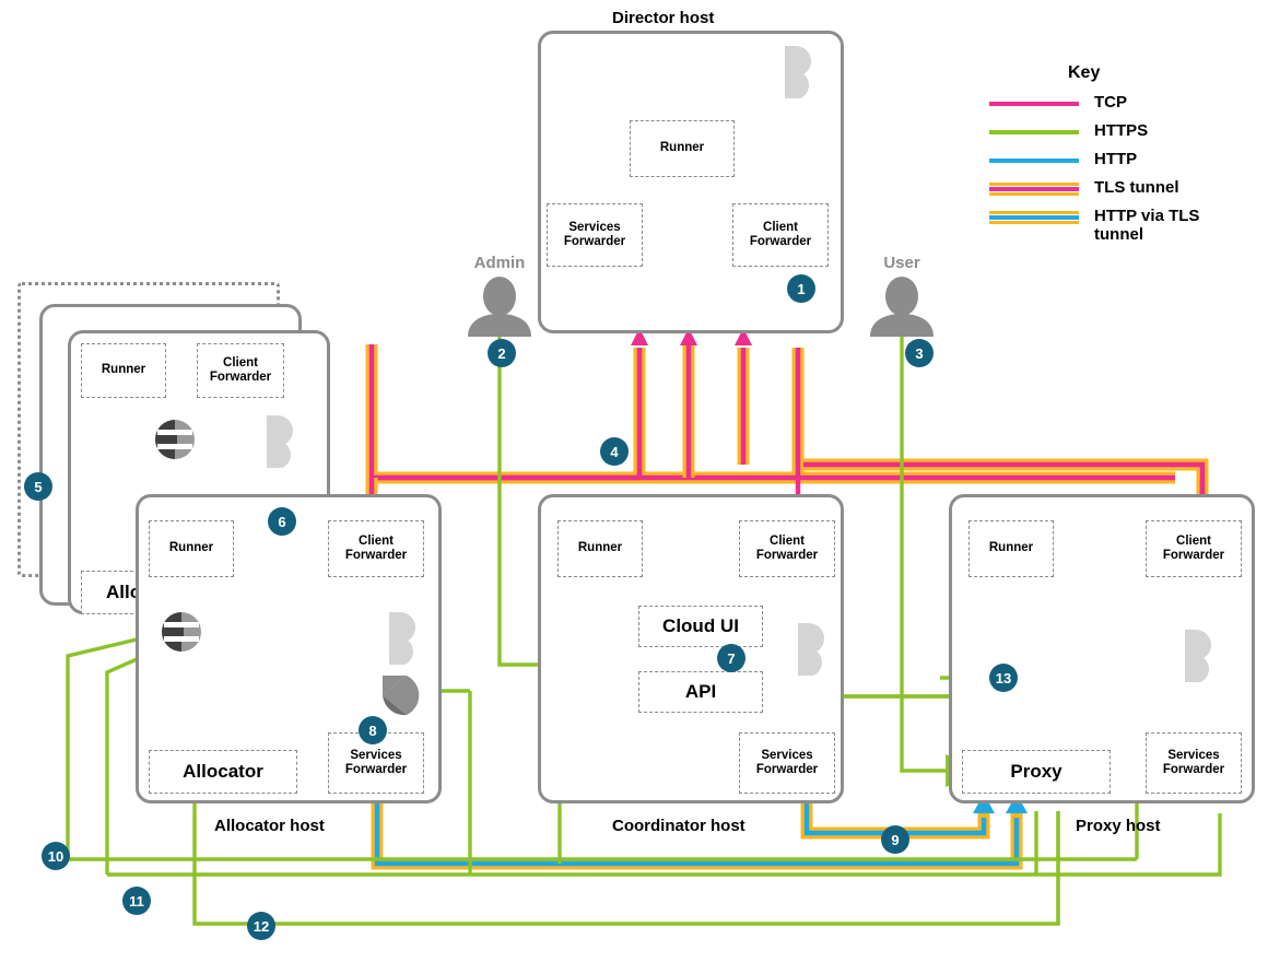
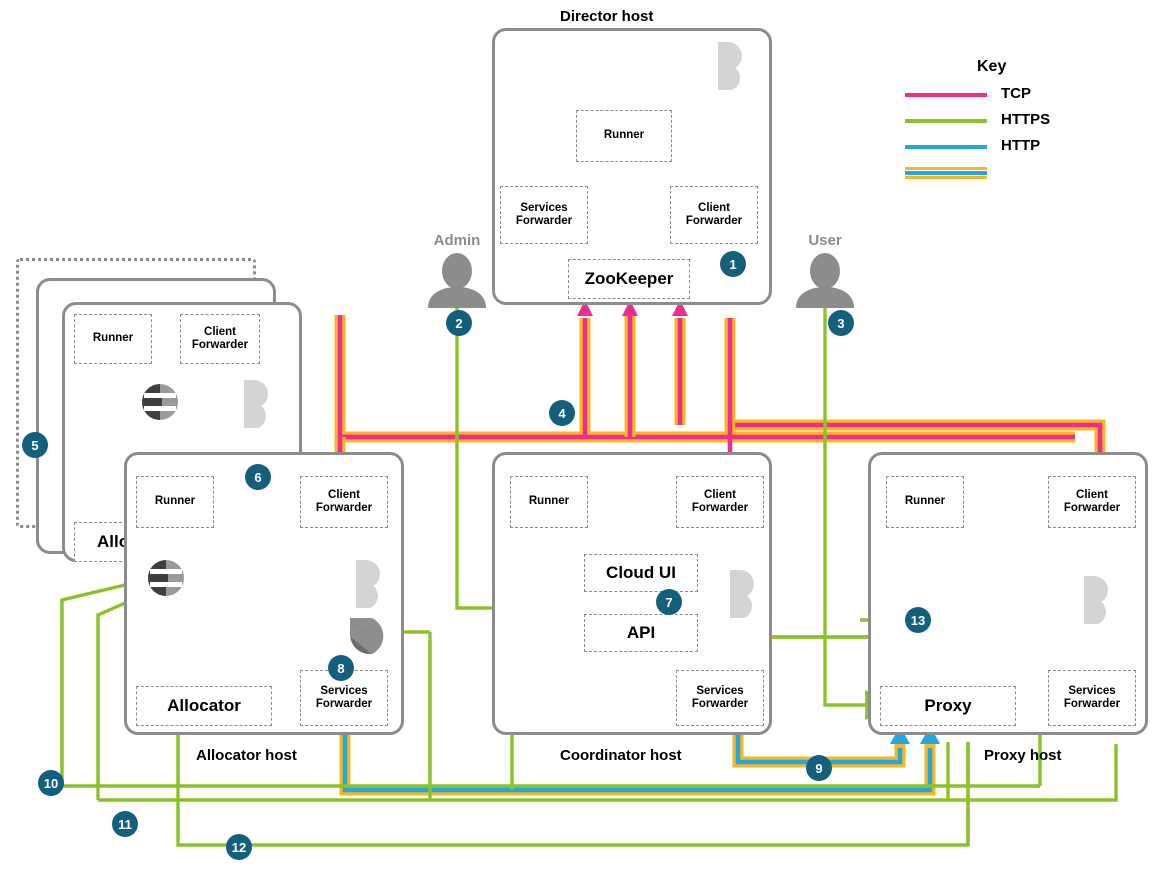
  Director host
  Runner
  Services
  Forwarder
  Client
  Forwarder
+ ZooKeeper
  Admin
  User
  Runner
  Client
  Forwarder
  All
  Allocator host
  Runner
  Client
  Forwarder
  Allocator
  Services
  Forwarder
  Coordinator host
  Runner
  Client
  Forwarder
  Cloud UI
  API
  Services
  Forwarder
  Proxy host
  Runner
  Client
  Forwarder
  Proxy
  Services
  Forwarder
  Key
  TCP
  HTTPS
  HTTP
- TLS tunnel
- HTTP via TLS tunnel
  1
  2
  3
  4
  5
  6
  7
  8
  9
  10
  11
  12
  13
